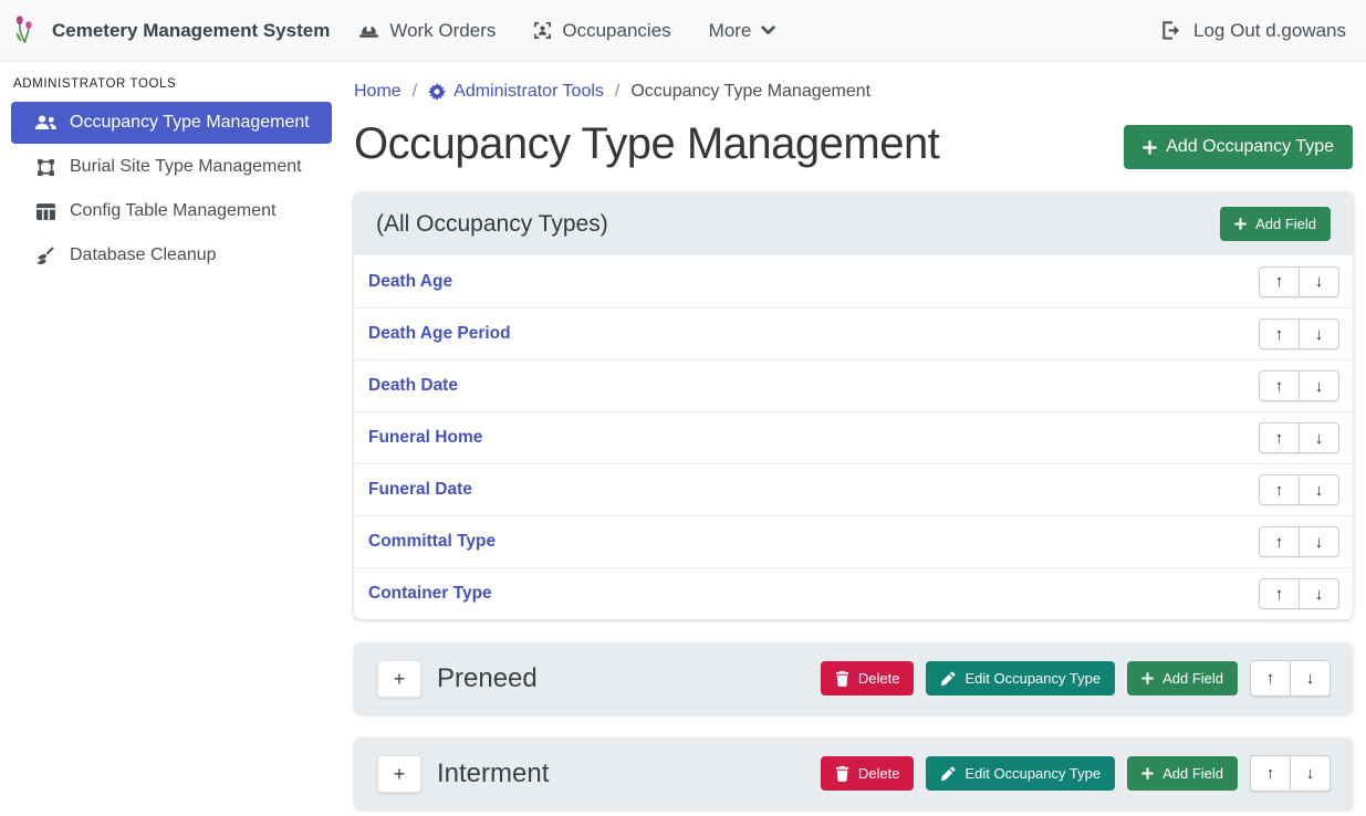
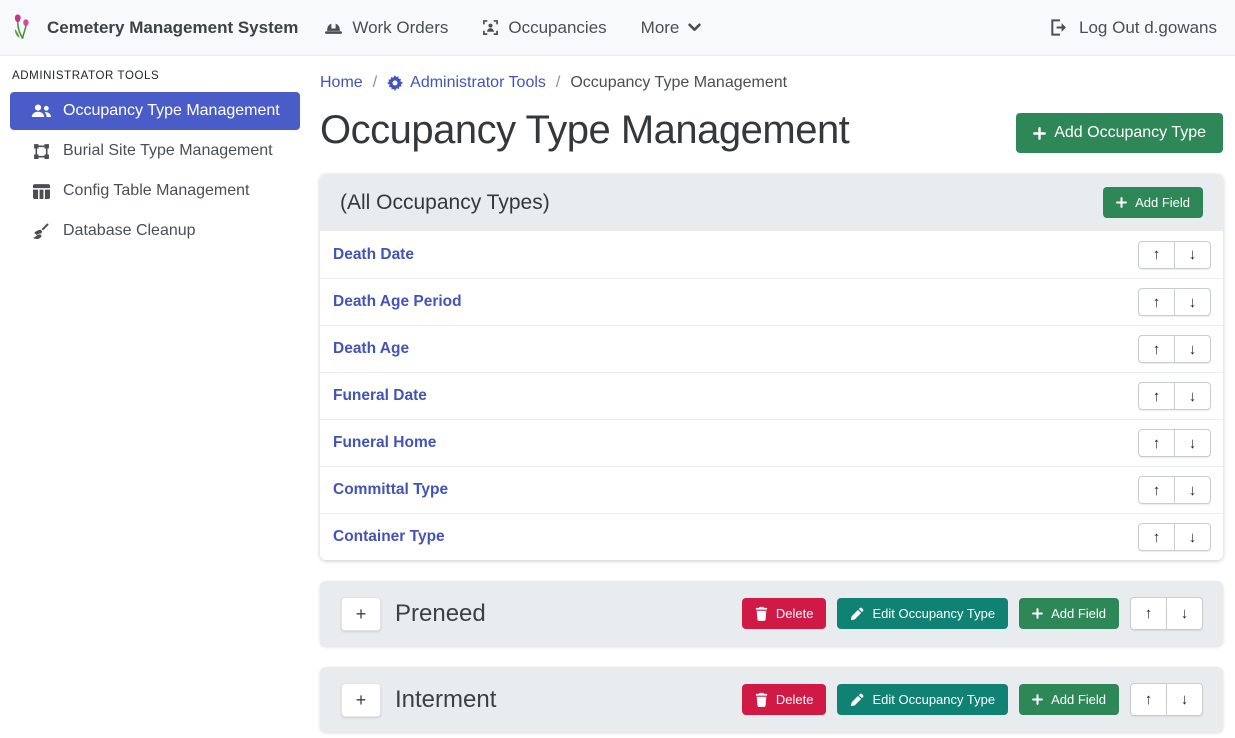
  Cemetery Management System
  Work Orders
  Occupancies
  More
  Log Out d.gowans
  ADMINISTRATOR TOOLS
  Occupancy Type Management
  Burial Site Type Management
  Config Table Management
  Database Cleanup
  Home
  /
  Administrator Tools
  /
  Occupancy Type Management
  Occupancy Type Management
  Add Occupancy Type
  (All Occupancy Types)
  Add Field
- Death Age
+ Death Date
  ↑
  ↓
  Death Age Period
  ↑
  ↓
- Death Date
+ Death Age
  ↑
  ↓
- Funeral Home
+ Funeral Date
  ↑
  ↓
- Funeral Date
+ Funeral Home
  ↑
  ↓
  Committal Type
  ↑
  ↓
  Container Type
  ↑
  ↓
  +
  Preneed
  Delete
  Edit Occupancy Type
  Add Field
  ↑
  ↓
  +
  Interment
  Delete
  Edit Occupancy Type
  Add Field
  ↑
  ↓
